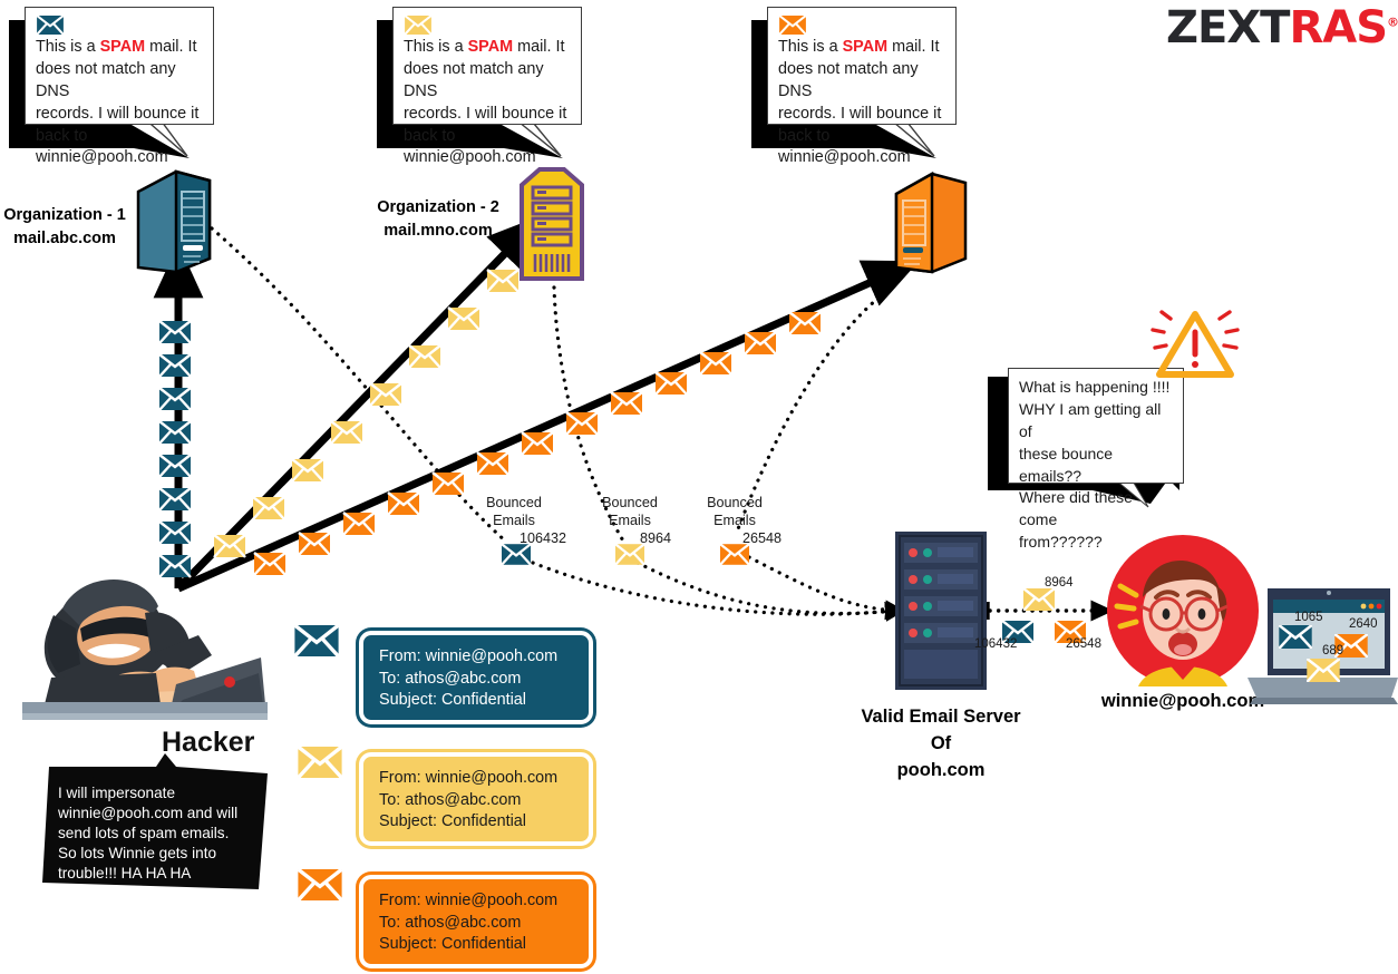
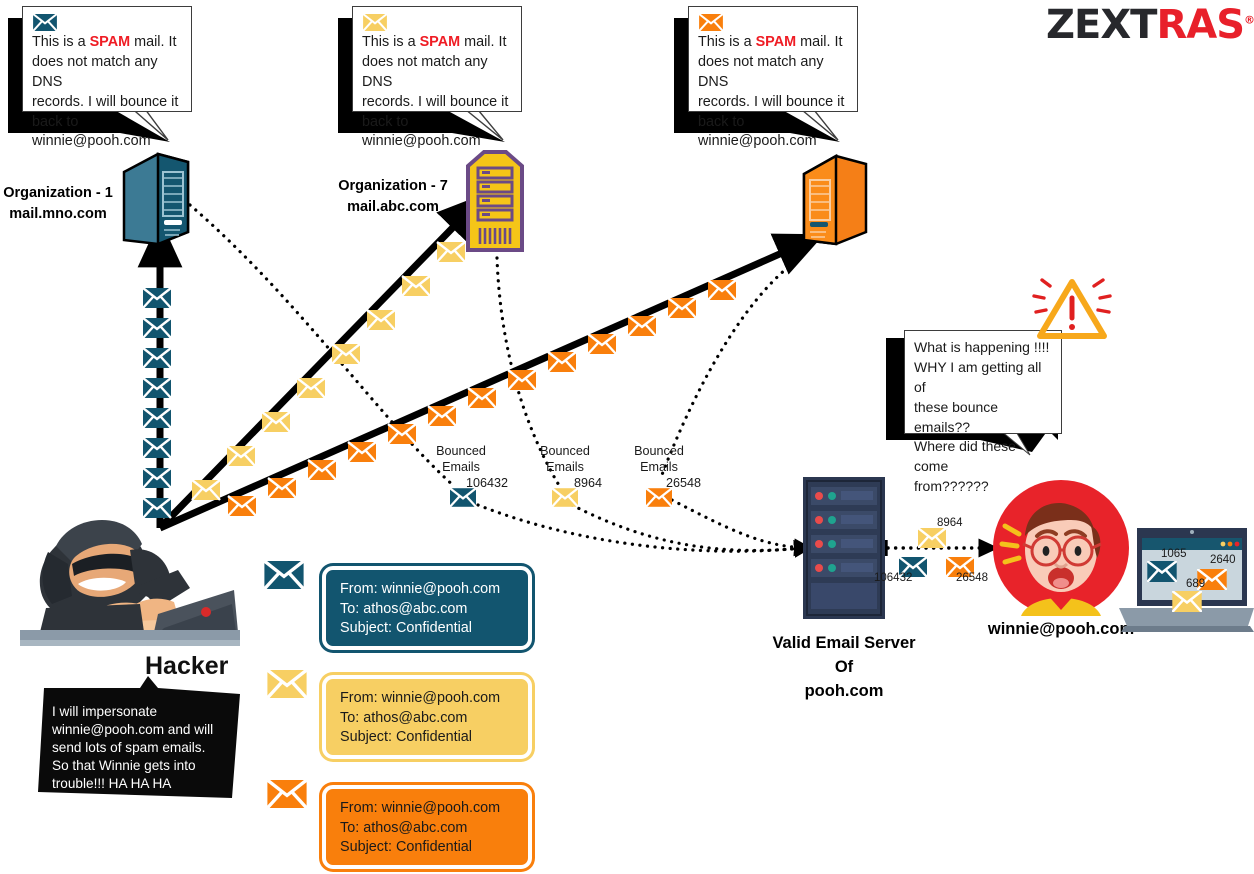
  ZEXTRAS®
  This is a SPAM mail. It
  does not match any DNS
  records. I will bounce it
  back to winnie@pooh.com
  This is a SPAM mail. It
  does not match any DNS
  records. I will bounce it
  back to winnie@pooh.com
  This is a SPAM mail. It
  does not match any DNS
  records. I will bounce it
  back to winnie@pooh.com
  Organization - 1
- mail.abc.com
+ mail.mno.com
- Organization - 2
+ Organization - 7
- mail.mno.com
+ mail.abc.com
  Bounced
  Emails
  106432
  Bounced
  Emails
  8964
  Bounced
  Emails
  26548
  Valid Email Server
  Of
  pooh.com
  8964
  106432
  26548
  What is happening !!!!
  WHY I am getting all of
  these bounce emails??
  Where did these come
  from??????
  winnie@pooh.co
  1065
  2640
  689
  Hacker
  I will impersonate
  winnie@pooh.com and will
  send lots of spam emails.
- So lots Winnie gets into
+ So that Winnie gets into
  trouble!!! HA HA HA
  From: winnie@pooh.com
  To: athos@abc.com
  Subject: Confidential
  From: winnie@pooh.com
  To: athos@abc.com
  Subject: Confidential
  From: winnie@pooh.com
  To: athos@abc.com
  Subject: Confidential
